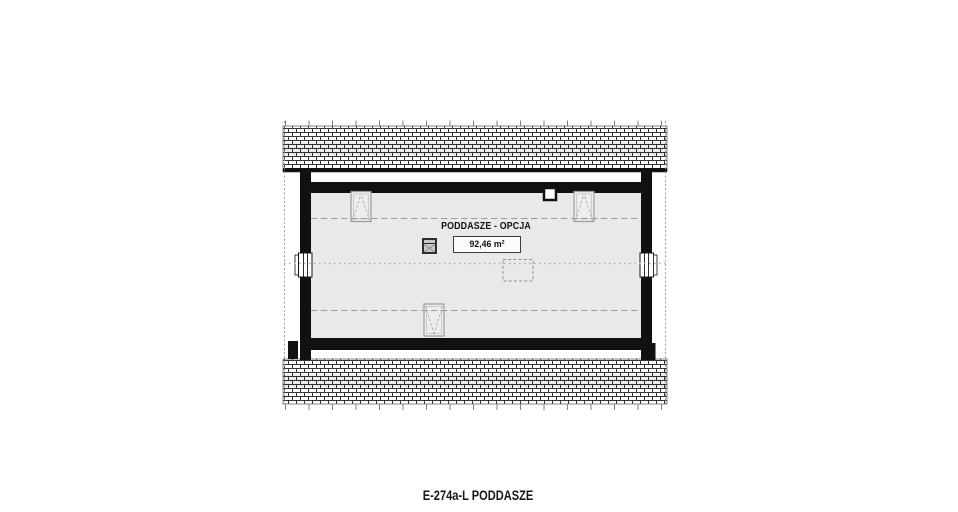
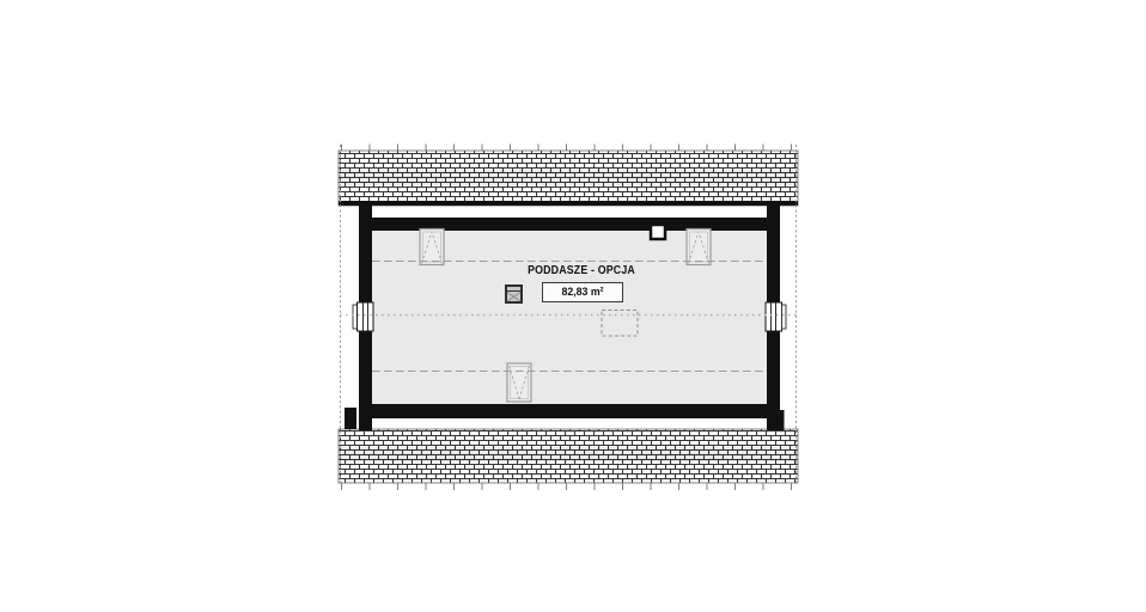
  PODDASZE - OPCJA
- 92,46 m²
+ 82,83 m²
- E-274a-L PODDASZE
